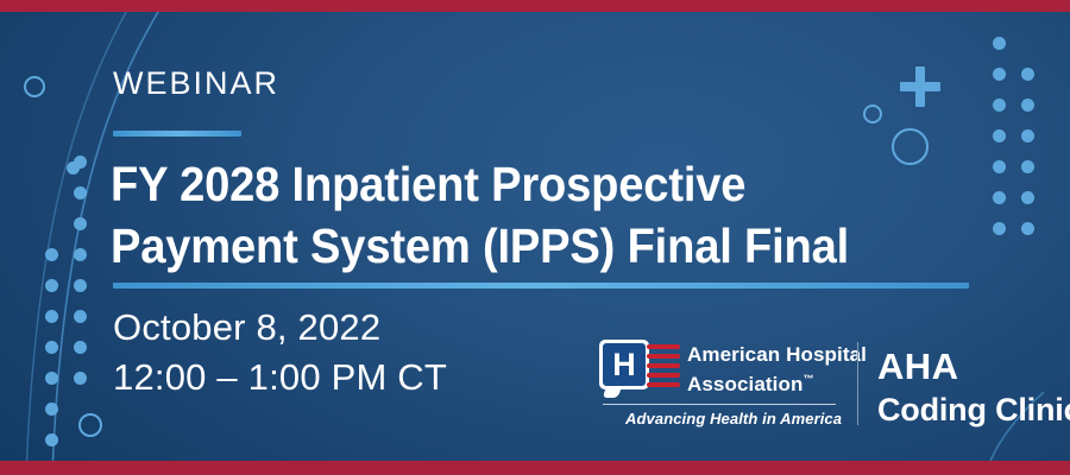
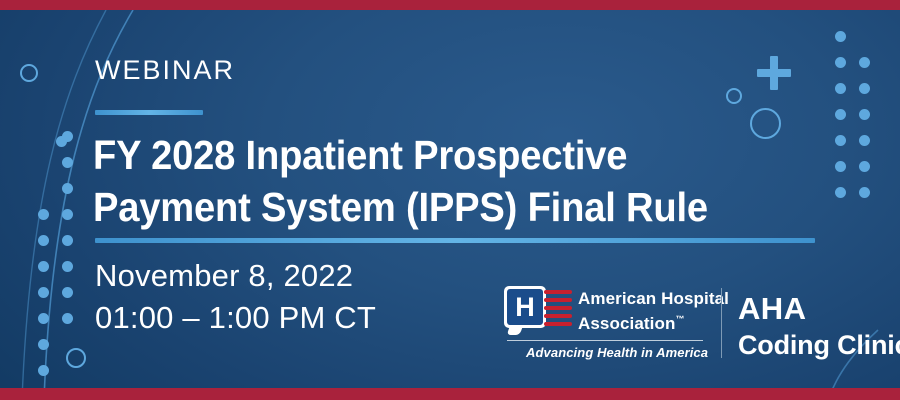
  WEBINAR
  FY 2028 Inpatient Prospective
- Payment System (IPPS) Final Final
+ Payment System (IPPS) Final Rule
- October 8, 2022
+ November 8, 2022
- 12:00 – 1:00 PM CT
+ 01:00 – 1:00 PM CT
  H
  American Hospital
  Association™
  Advancing Health in America
  AHA
  Coding Clini
